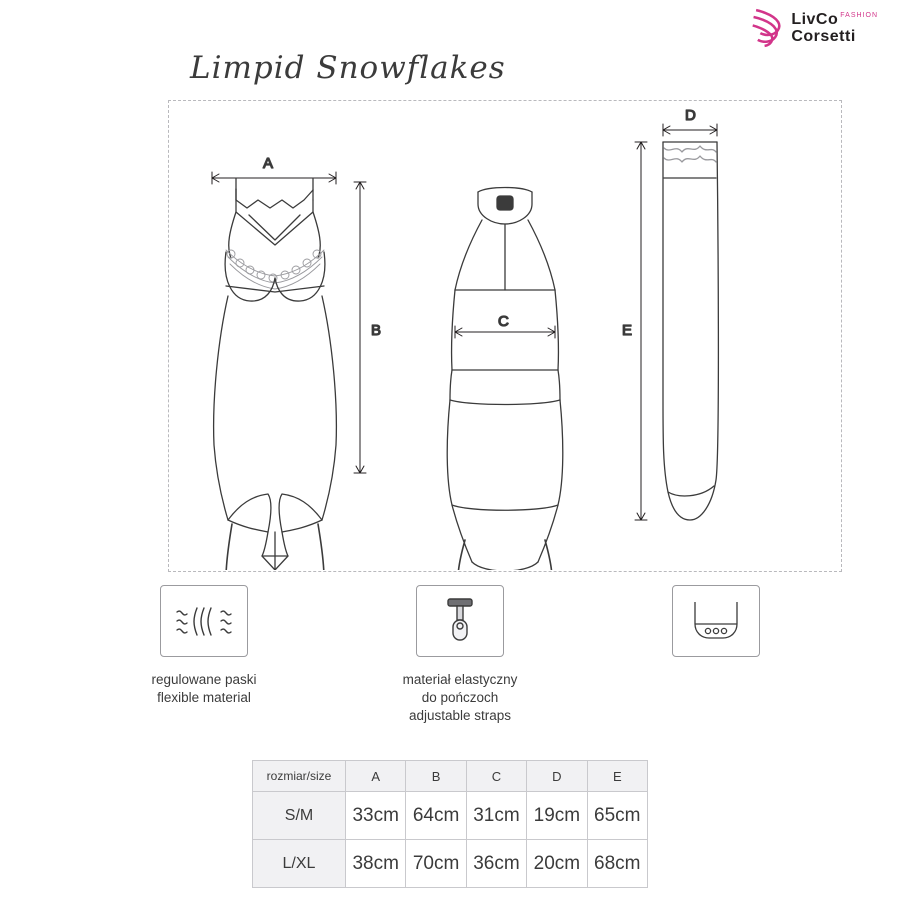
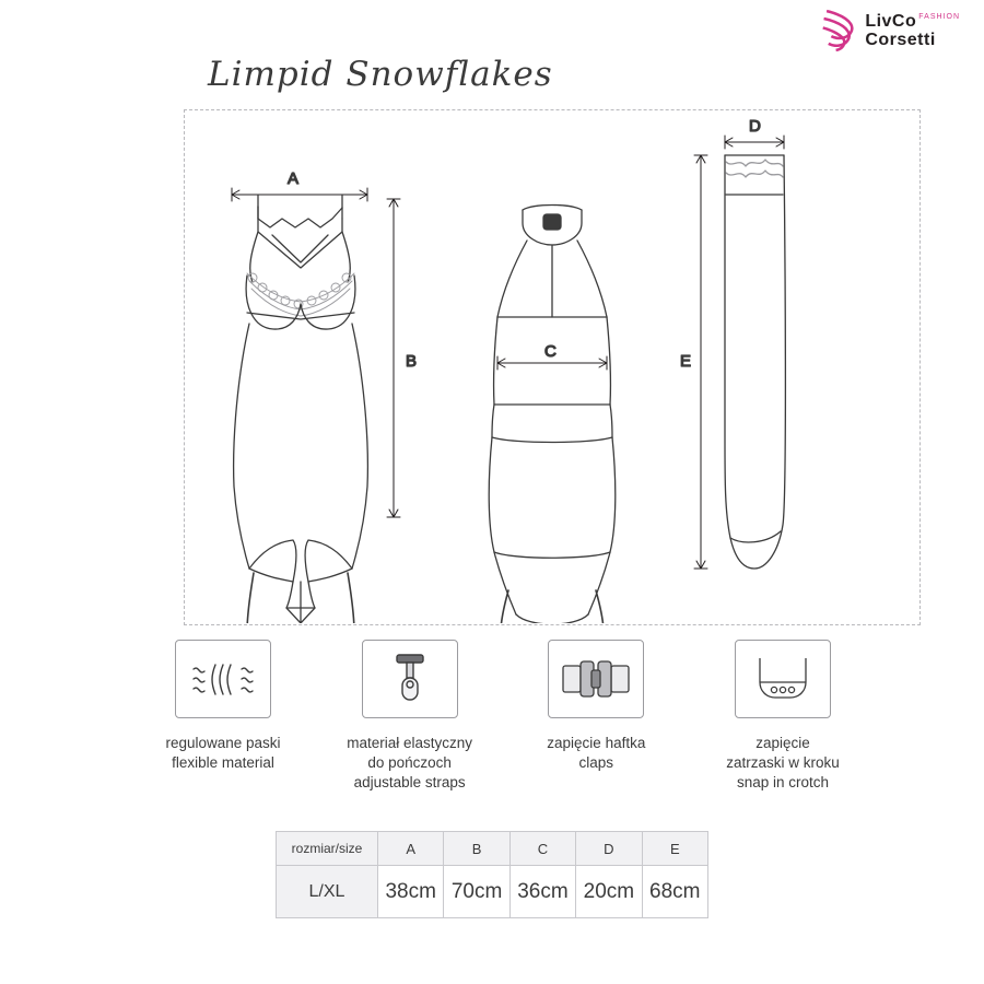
  Corsetti
  Limpid Snowflakes
  A
  B
  C
  D
  E
  regulowane paski
  flexible material
  materiał elastyczny
  do pończoch
  adjustable straps
+ zapięcie haftka
+ claps
+ zapięcie
+ zatrzaski w kroku
+ snap in crotch
  rozmiar/size	A	B	C	D	E
- S/M	33cm	64cm	31cm	19cm	65cm
  L/XL	38cm	70cm	36cm	20cm	68cm
